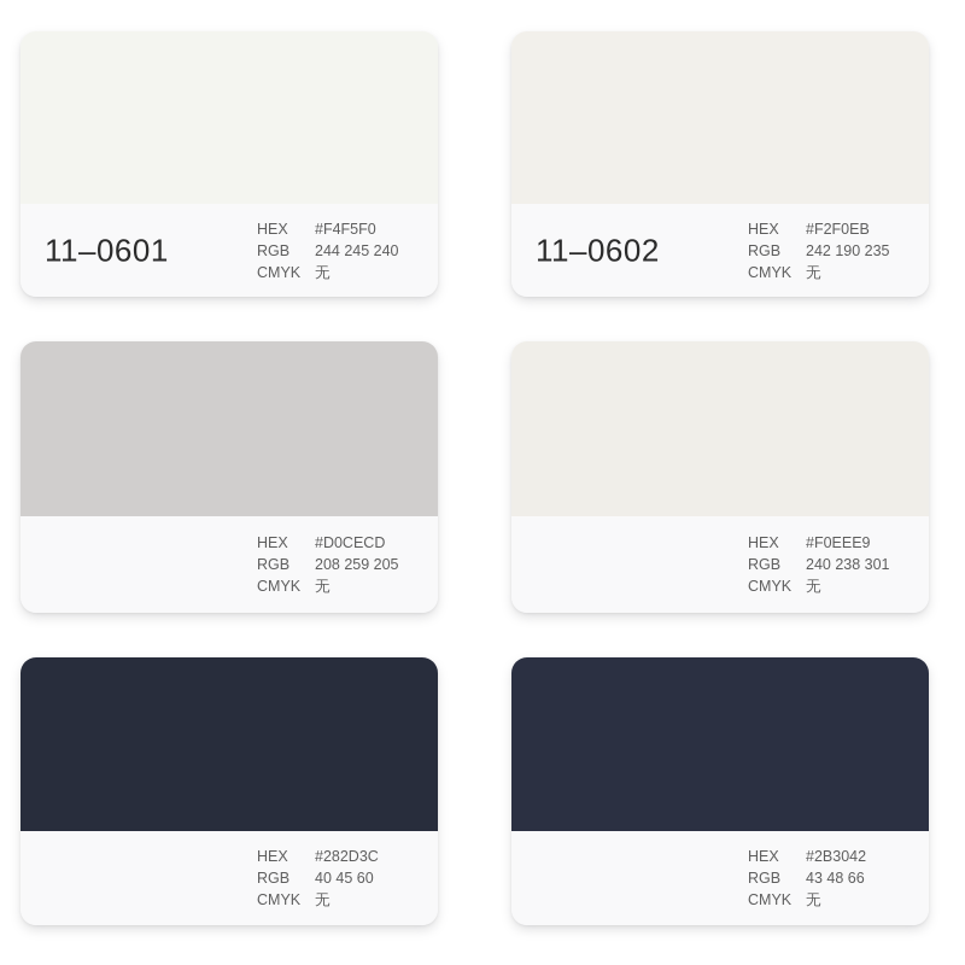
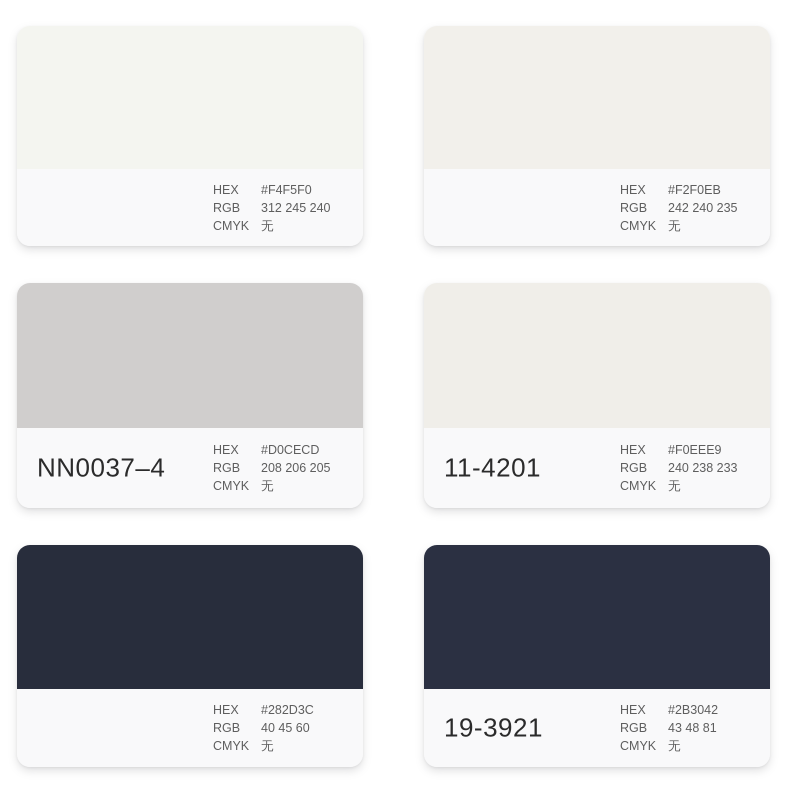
- 11–0601
  HEX
  #F4F5F0
  RGB
- 244 245 240
+ 312 245 240
  CMYK
  无
- 11–0602
  HEX
  #F2F0EB
  RGB
- 242 190 235
+ 242 240 235
  CMYK
  无
+ NN0037–4
  HEX
  #D0CECD
  RGB
- 208 259 205
+ 208 206 205
  CMYK
  无
+ 11-4201
  HEX
  #F0EEE9
  RGB
- 240 238 301
+ 240 238 233
  CMYK
  无
  HEX
  #282D3C
  RGB
  40 45 60
  CMYK
  无
+ 19-3921
  HEX
  #2B3042
  RGB
- 43 48 66
+ 43 48 81
  CMYK
  无
